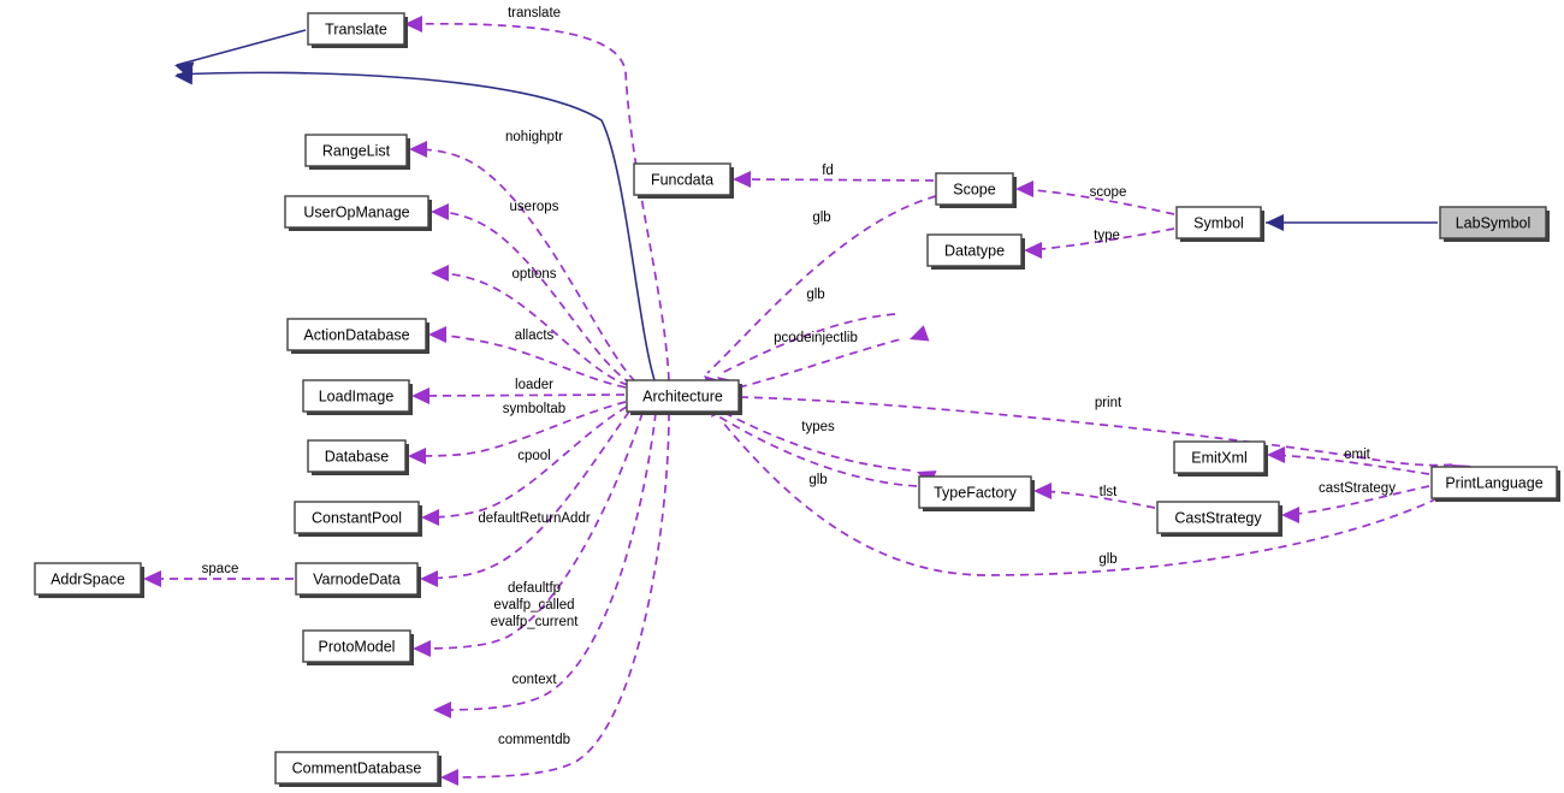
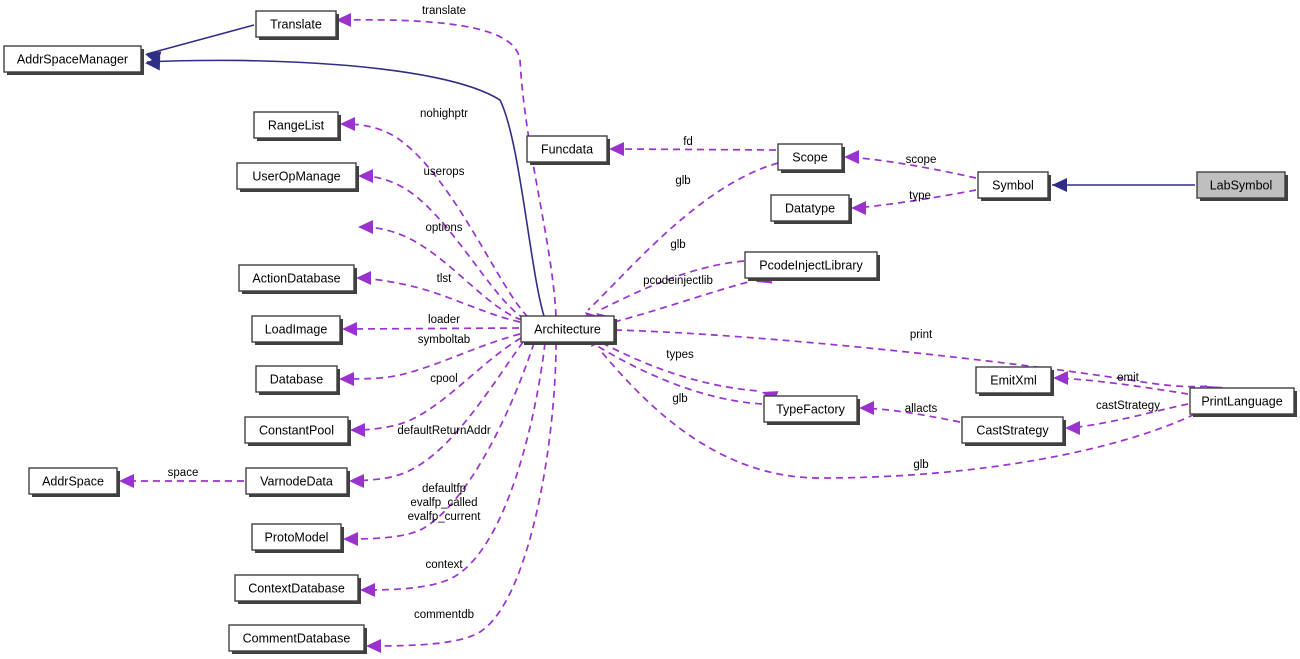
+ AddrSpaceManager
  Translate
  RangeList
  UserOpManage
  ActionDatabase
  LoadImage
  Database
  ConstantPool
  AddrSpace
  VarnodeData
  ProtoModel
+ ContextDatabase
  CommentDatabase
  Architecture
  Funcdata
  Scope
  Datatype
+ PcodeInjectLibrary
  TypeFactory
  Symbol
  LabSymbol
  EmitXml
  CastStrategy
  PrintLanguage
  translate
  nohighptr
  userops
  options
- allacts
+ tlst
  loader
  symboltab
  cpool
  defaultReturnAddr
  defaultfp evalfp_called evalfp_current
  context
  commentdb
  fd
  glb
  scope
  type
  glb
  pcodeinjectlib
  types
  glb
  print
  emit
  castStrategy
- tlst
+ allacts
  glb
  space
